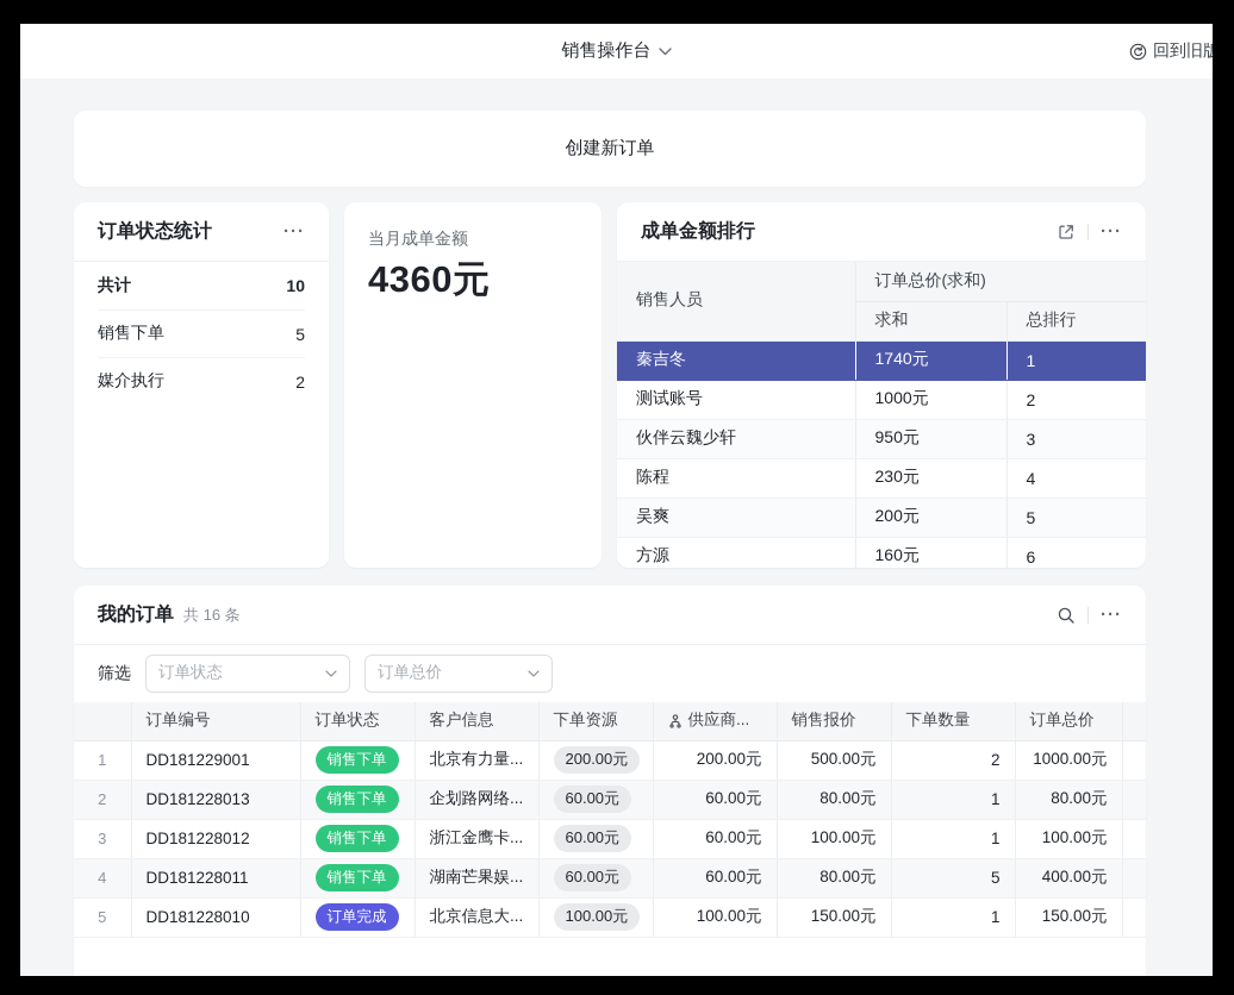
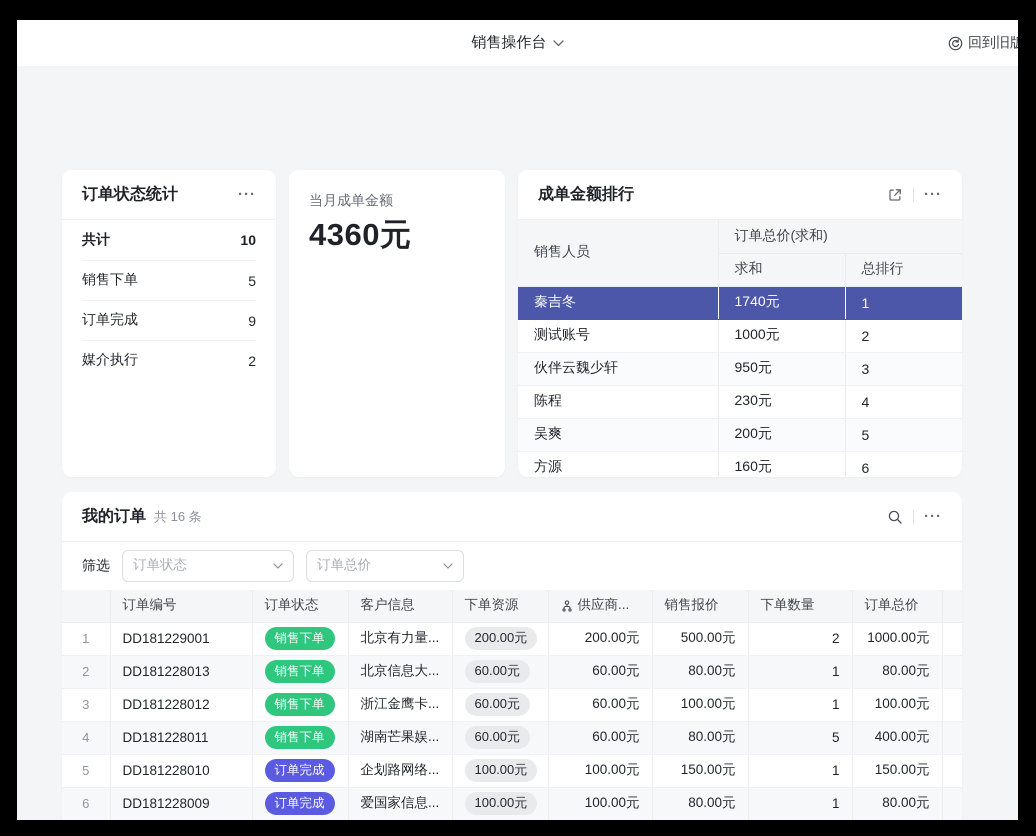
  销售操作台
  回到旧版
- 创建新订单
  订单状态统计
  ···
  共计
  10
  销售下单
  5
+ 订单完成
+ 9
  媒介执行
  2
  当月成单金额
  4360元
  成单金额排行
  ···
  销售人员	订单总价(求和)
  求和	总排行
  秦吉冬	1740元	1
  测试账号	1000元	2
  伙伴云魏少轩	950元	3
  陈程	230元	4
  吴爽	200元	5
  方源	160元	6
  我的订单
  共 16 条
  ···
  筛选
  订单状态
  订单总价
  	订单编号	订单状态	客户信息	下单资源	供应商...	销售报价	下单数量	订单总价
  1	DD181229001	销售下单	北京有力量...	200.00元	200.00元	500.00元	2	1000.00元
- 2	DD181228013	销售下单	企划路网络...	60.00元	60.00元	80.00元	1	80.00元
+ 2	DD181228013	销售下单	北京信息大...	60.00元	60.00元	80.00元	1	80.00元
  3	DD181228012	销售下单	浙江金鹰卡...	60.00元	60.00元	100.00元	1	100.00元
  4	DD181228011	销售下单	湖南芒果娱...	60.00元	60.00元	80.00元	5	400.00元
- 5	DD181228010	订单完成	北京信息大...	100.00元	100.00元	150.00元	1	150.00元
+ 5	DD181228010	订单完成	企划路网络...	100.00元	100.00元	150.00元	1	150.00元
+ 6	DD181228009	订单完成	爱国家信息...	100.00元	100.00元	80.00元	1	80.00元
